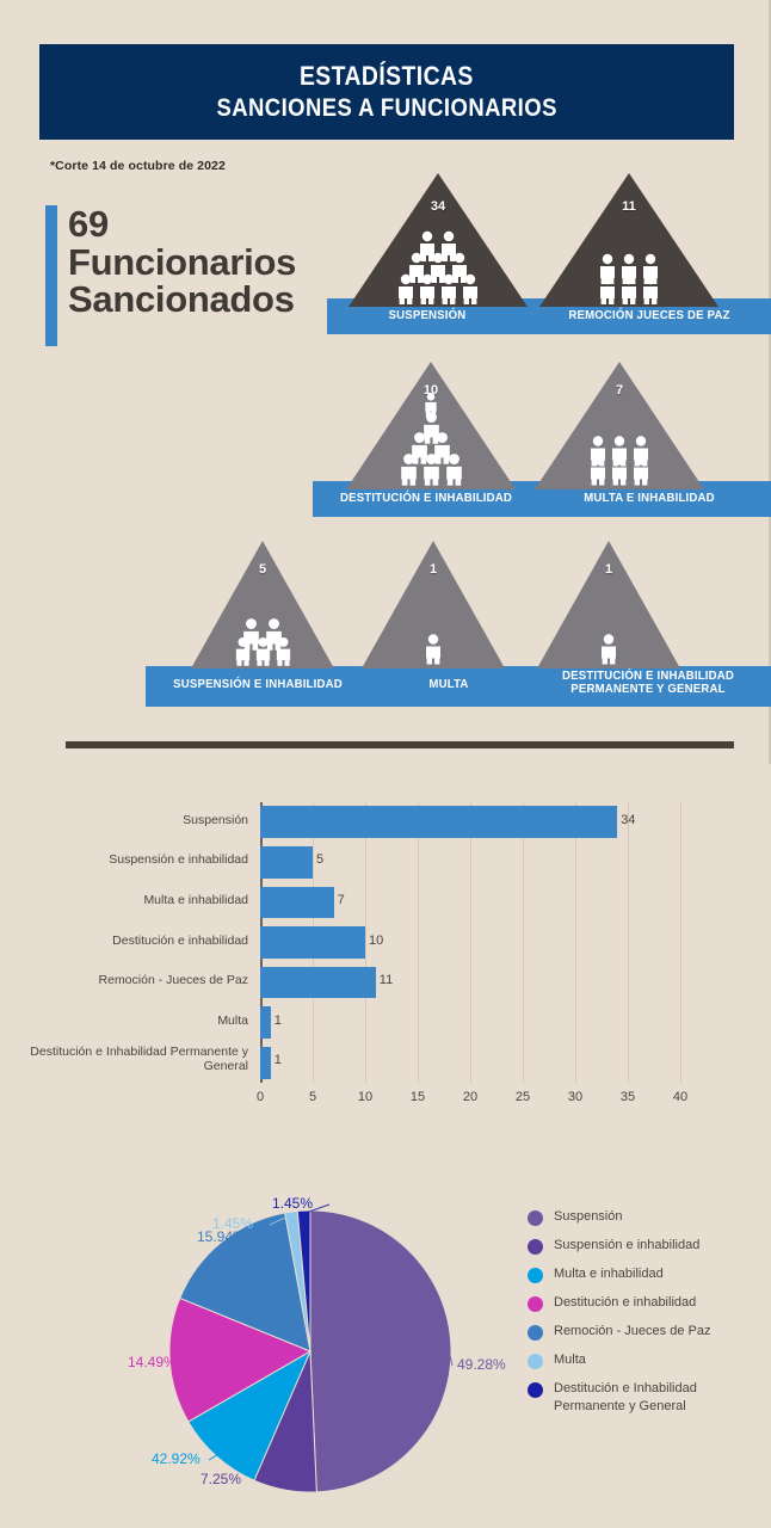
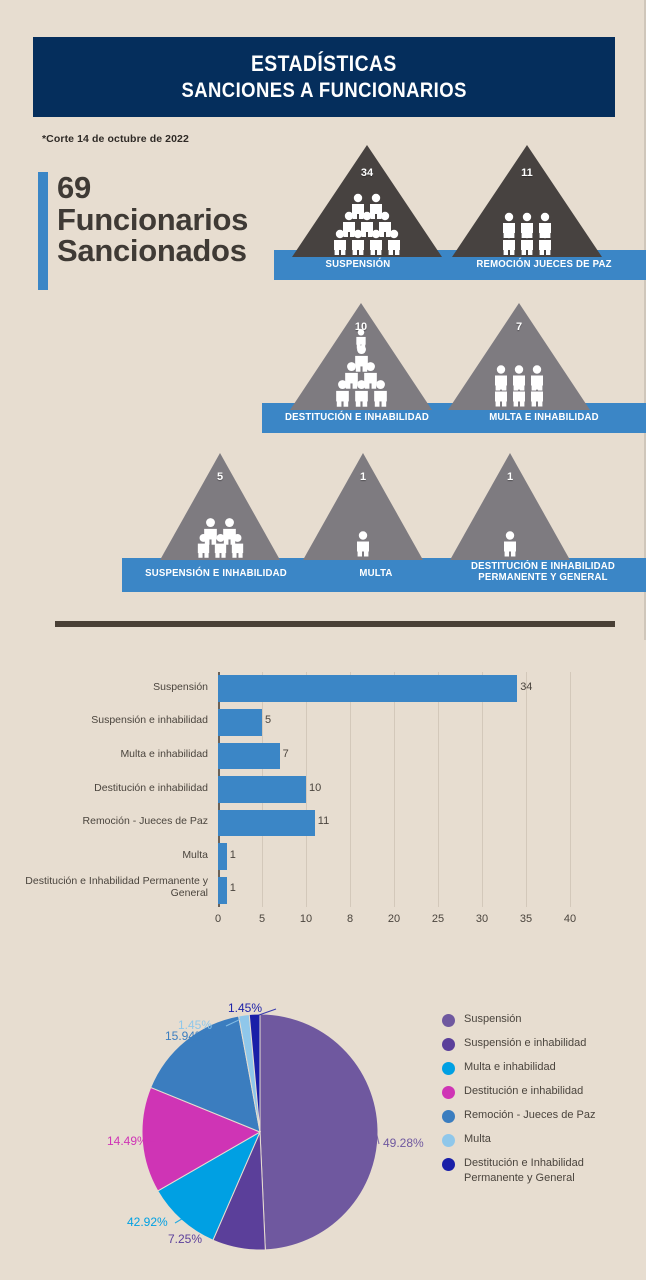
  ESTADÍSTICAS
  SANCIONES A FUNCIONARIOS
  *Corte 14 de octubre de 2022
  69
  Funcionarios
  Sancionados
  SUSPENSIÓN
  REMOCIÓN JUECES DE PAZ
  34
  11
  DESTITUCIÓN E INHABILIDAD
  MULTA E INHABILIDAD
  10
  7
  SUSPENSIÓN E INHABILIDAD
  MULTA
  DESTITUCIÓN E INHABILIDAD PERMANENTE Y GENERAL
  5
  1
  1
  34
  5
  7
  10
  11
  1
  1
  Suspensión
  Suspensión e inhabilidad
  Multa e inhabilidad
  Destitución e inhabilidad
  Remoción - Jueces de Paz
  Multa
  Destitución e Inhabilidad Permanente y General
  0
  5
  10
- 15
+ 8
  20
  25
  30
  35
  40
  49.28%
  7.25%
  42.92%
  14.49%
  15.94%
  1.45%
  1.45%
  Suspensión
  Suspensión e inhabilidad
  Multa e inhabilidad
  Destitución e inhabilidad
  Remoción - Jueces de Paz
  Multa
  Destitución e Inhabilidad Permanente y General
